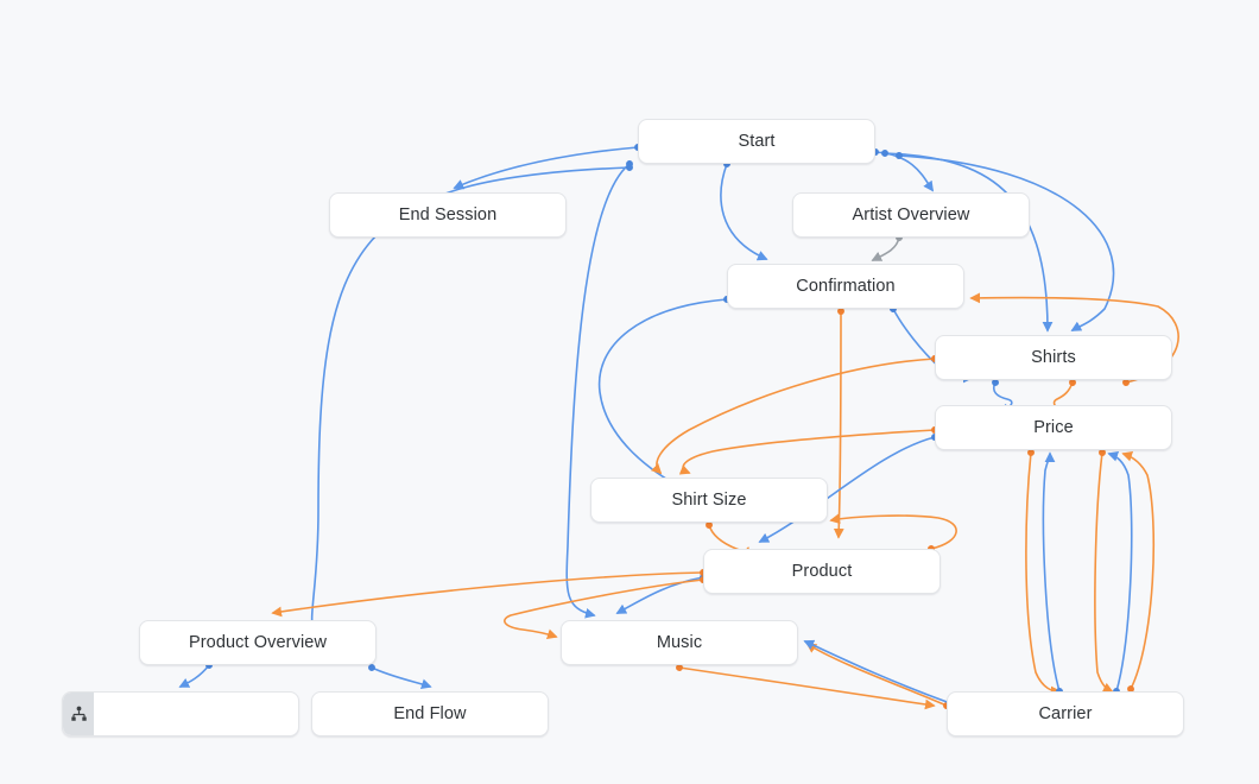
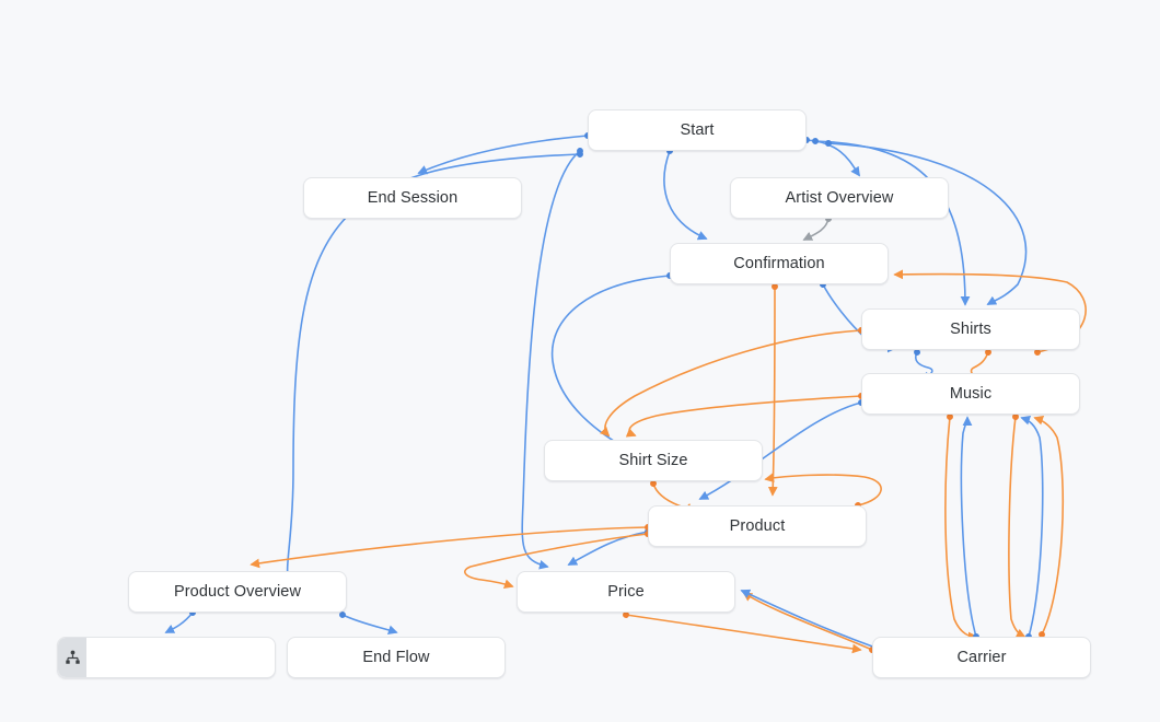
  Start
  End Session
  Artist Overview
  Confirmation
  Shirts
- Price
+ Music
  Shirt Size
  Product
  Product Overview
- Music
+ Price
  End Flow
  Carrier
